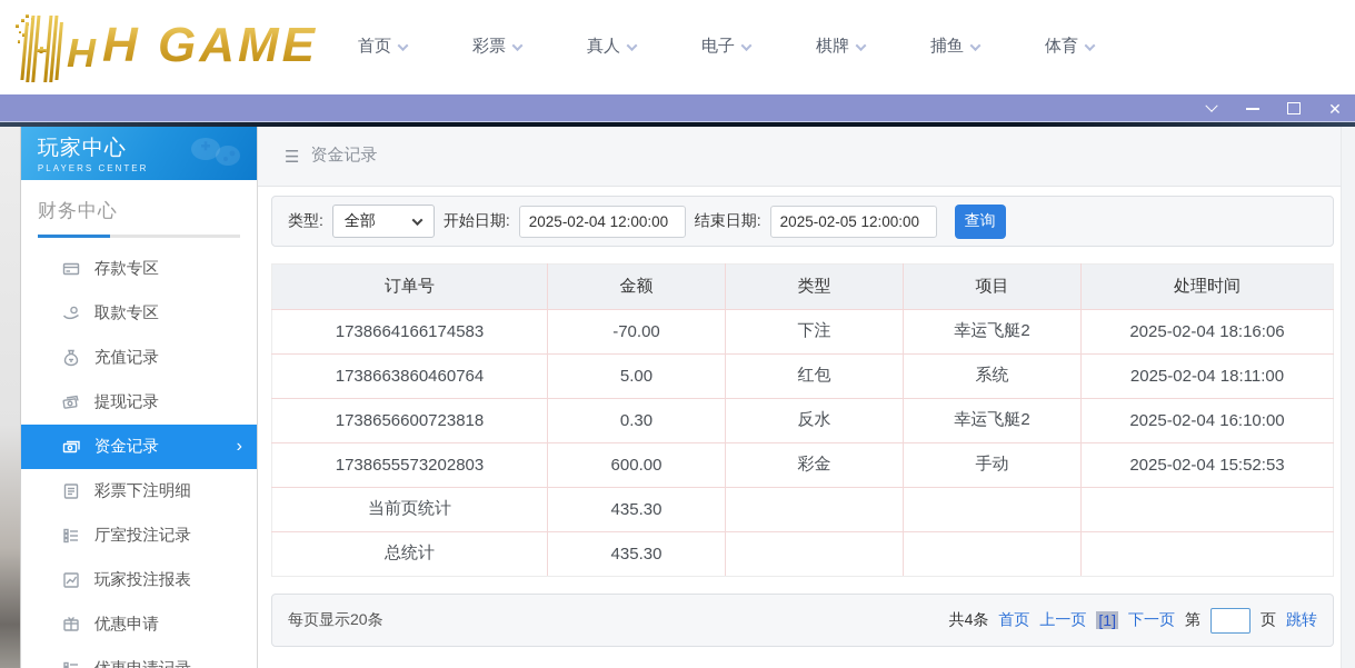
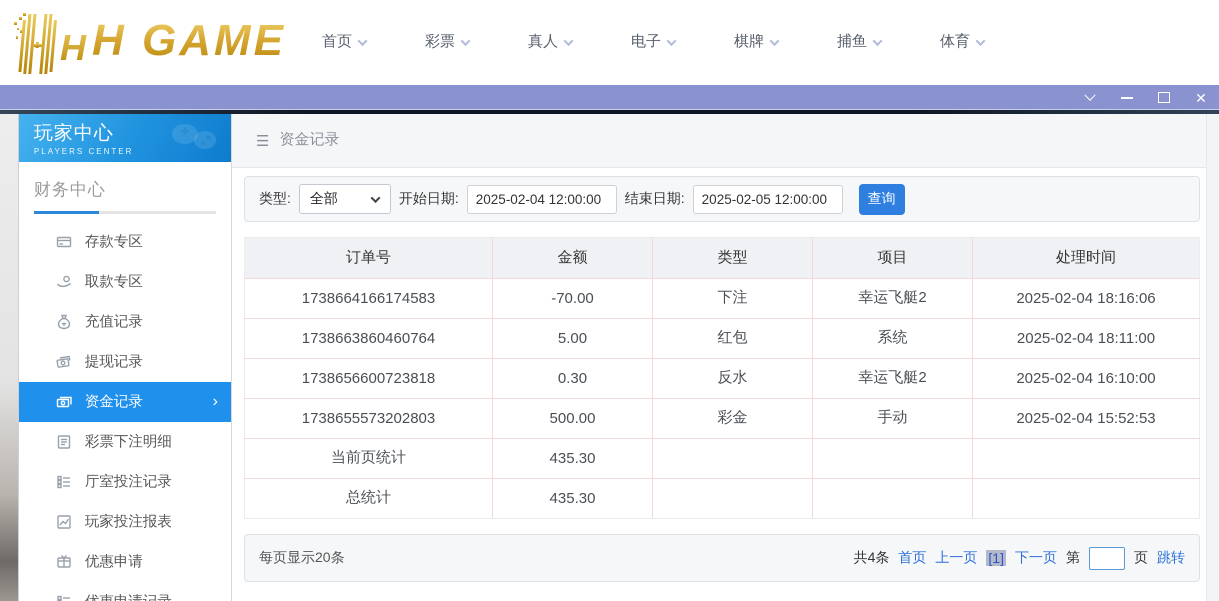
  H
  H GAME
  首页
  彩票
  真人
  电子
  棋牌
  捕鱼
  体育
  ✕
  玩家中心
  PLAYERS CENTER
  财务中心
  存款专区
  取款专区
  充值记录
  提现记录
  资金记录
  ›
  彩票下注明细
  厅室投注记录
  玩家投注报表
  优惠申请
  ☰
  资金记录
  类型:
  全部
  开始日期:
  2025-02-04 12:00:00
  结束日期:
  2025-02-05 12:00:00
  查询
  订单号	金额	类型	项目	处理时间
  1738664166174583	-70.00	下注	幸运飞艇2	2025-02-04 18:16:06
  1738663860460764	5.00	红包	系统	2025-02-04 18:11:00
  1738656600723818	0.30	反水	幸运飞艇2	2025-02-04 16:10:00
- 1738655573202803	600.00	彩金	手动	2025-02-04 15:52:53
+ 1738655573202803	500.00	彩金	手动	2025-02-04 15:52:53
  当前页统计	435.30
  总统计	435.30
  每页显示20条
  共4条
  首页
  上一页
  [1]
  下一页
  第
  页
  跳转
